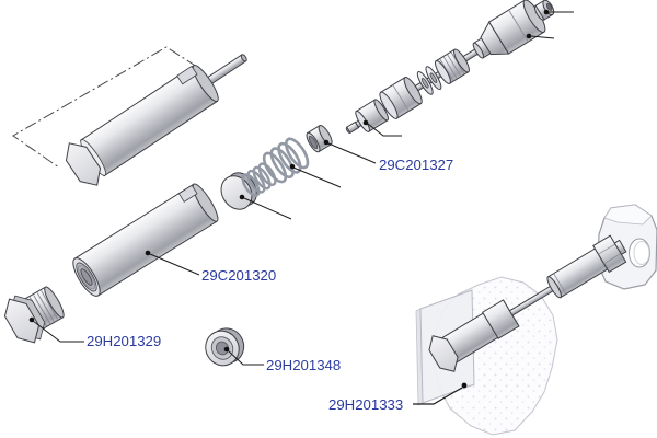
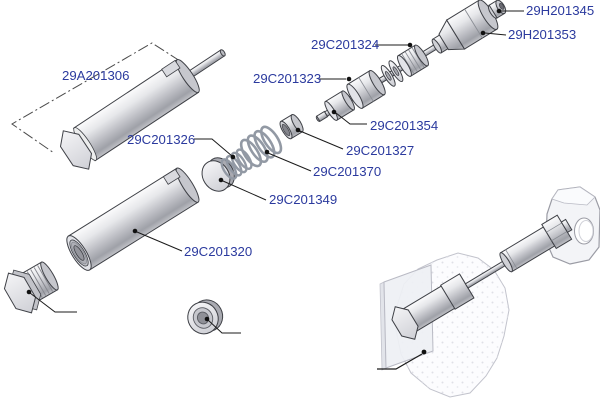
+ 29H201345
+ 29H201353
+ 29C201324
+ 29C201323
+ 29A201306
+ 29C201354
+ 29C201326
  29C201327
+ 29C201370
+ 29C201349
  29C201320
- 29H201329
- 29H201348
- 29H201333
